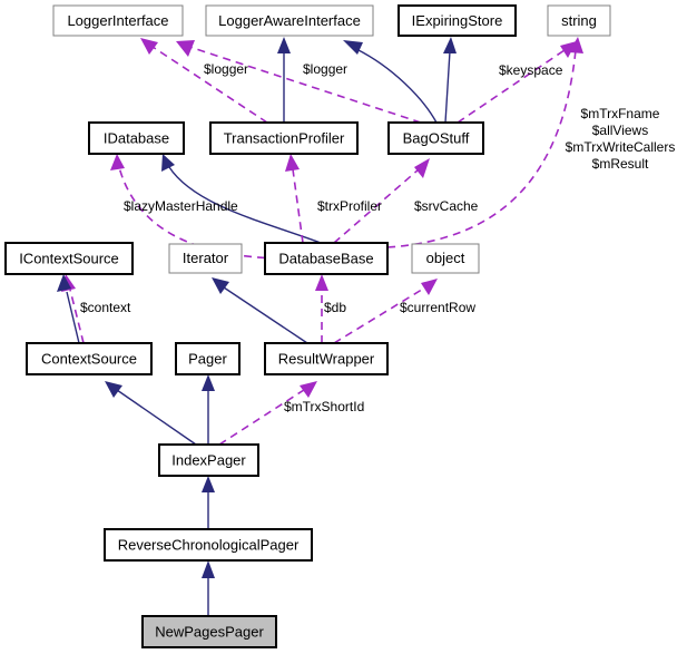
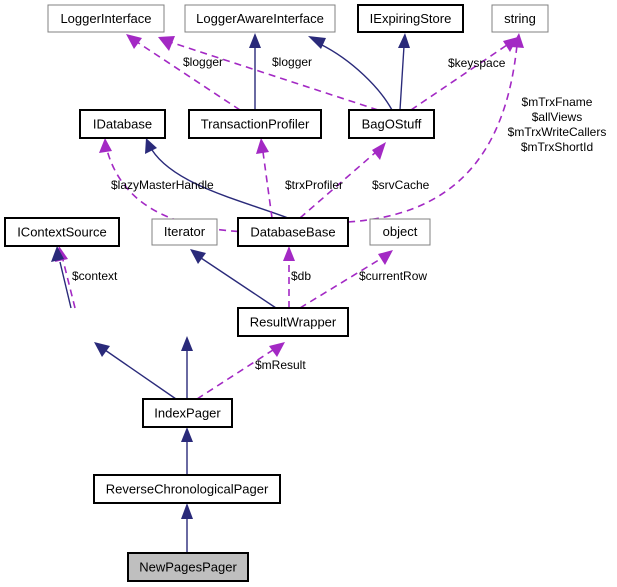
  $logger
  $logger
  $keyspace
  $mTrxFname
  $allViews
  $mTrxWriteCallers
- $mResult
+ $mTrxShortId
  $lazyMasterHandle
  $trxProfiler
  $srvCache
  $context
  $db
  $currentRow
- $mTrxShortId
+ $mResult
  LoggerInterface
  LoggerAwareInterface
  IExpiringStore
  string
  IDatabase
  TransactionProfiler
  BagOStuff
  IContextSource
  Iterator
  DatabaseBase
  object
- ContextSource
- Pager
  ResultWrapper
  IndexPager
  ReverseChronologicalPager
  NewPagesPager
